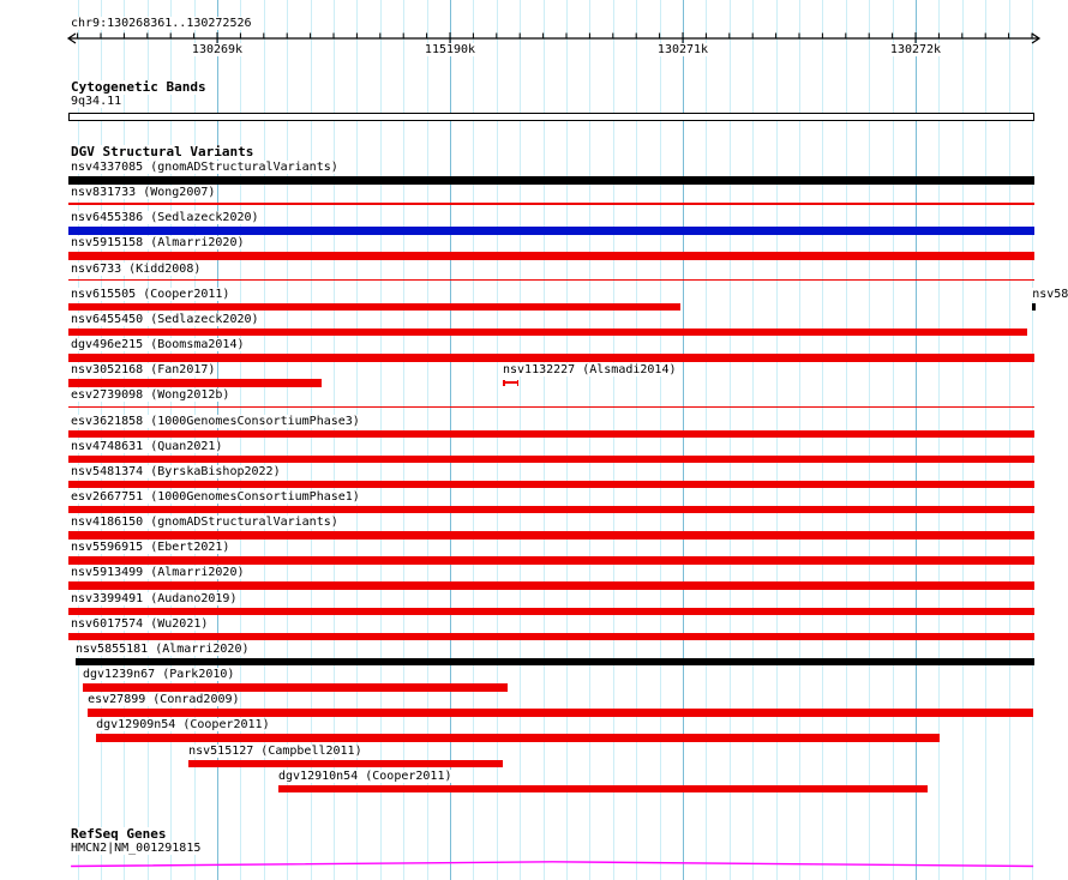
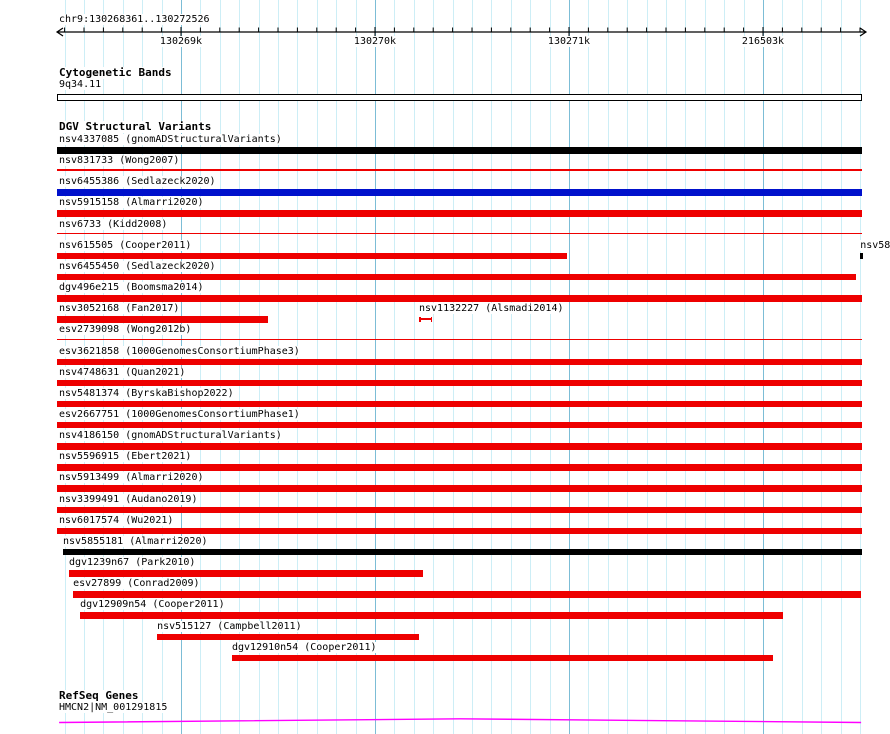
  chr9:130268361..130272526
  130269k
- 115190k
+ 130270k
  130271k
- 130272k
+ 216503k
  Cytogenetic Bands
  9q34.11
  DGV Structural Variants
  nsv4337085 (gnomADStructuralVariants)
  nsv831733 (Wong2007)
  nsv6455386 (Sedlazeck2020)
  nsv5915158 (Almarri2020)
  nsv6733 (Kidd2008)
  nsv615505 (Cooper2011)
  nsv58
  nsv6455450 (Sedlazeck2020)
  dgv496e215 (Boomsma2014)
  nsv3052168 (Fan2017)
  nsv1132227 (Alsmadi2014)
  esv2739098 (Wong2012b)
  esv3621858 (1000GenomesConsortiumPhase3)
  nsv4748631 (Quan2021)
  nsv5481374 (ByrskaBishop2022)
  esv2667751 (1000GenomesConsortiumPhase1)
  nsv4186150 (gnomADStructuralVariants)
  nsv5596915 (Ebert2021)
  nsv5913499 (Almarri2020)
  nsv3399491 (Audano2019)
  nsv6017574 (Wu2021)
  nsv5855181 (Almarri2020)
  dgv1239n67 (Park2010)
  esv27899 (Conrad2009)
  dgv12909n54 (Cooper2011)
  nsv515127 (Campbell2011)
  dgv12910n54 (Cooper2011)
  RefSeq Genes
  HMCN2|NM_001291815
